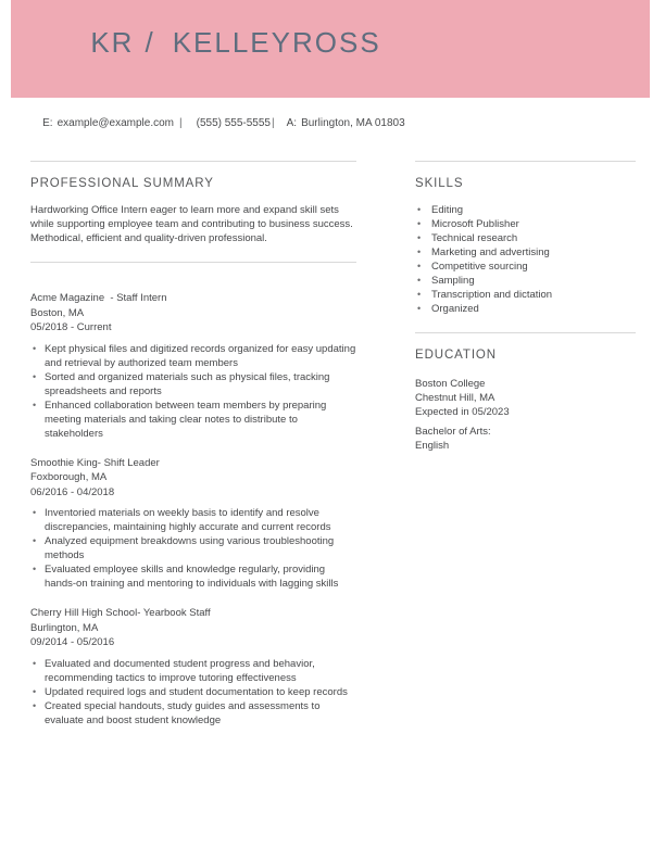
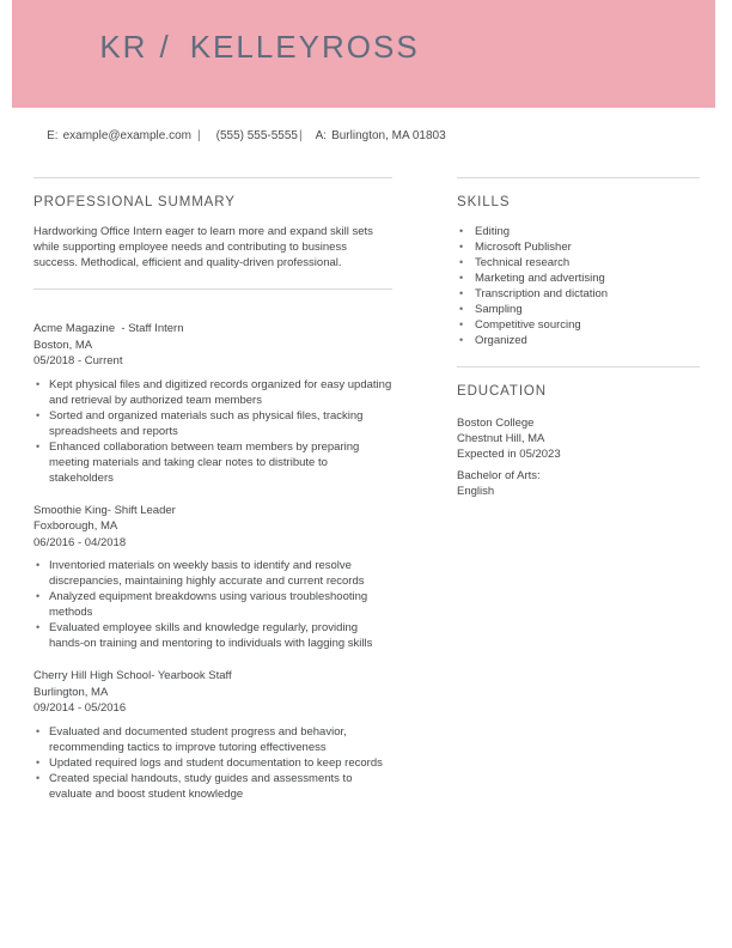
  KR / KELLEYROSS
  E: example@example.com | (555) 555-5555| A: Burlington, MA 01803
  PROFESSIONAL SUMMARY
- Hardworking Office Intern eager to learn more and expand skill sets while supporting employee team and contributing to business success. Methodical, efficient and quality-driven professional.
+ Hardworking Office Intern eager to learn more and expand skill sets while supporting employee needs and contributing to business success. Methodical, efficient and quality-driven professional.
  Acme Magazine - Staff Intern
  Boston, MA
  05/2018 - Current
  •
  Kept physical files and digitized records organized for easy updating and retrieval by authorized team members
  •
  Sorted and organized materials such as physical files, tracking spreadsheets and reports
  •
  Enhanced collaboration between team members by preparing meeting materials and taking clear notes to distribute to stakeholders
  Smoothie King- Shift Leader
  Foxborough, MA
  06/2016 - 04/2018
  •
  Inventoried materials on weekly basis to identify and resolve discrepancies, maintaining highly accurate and current records
  •
  Analyzed equipment breakdowns using various troubleshooting methods
  •
  Evaluated employee skills and knowledge regularly, providing hands-on training and mentoring to individuals with lagging skills
  Cherry Hill High School- Yearbook Staff
  Burlington, MA
  09/2014 - 05/2016
  •
  Evaluated and documented student progress and behavior, recommending tactics to improve tutoring effectiveness
  •
  Updated required logs and student documentation to keep records
  •
  Created special handouts, study guides and assessments to evaluate and boost student knowledge
  SKILLS
  •
  Editing
  •
  Microsoft Publisher
  •
  Technical research
  •
  Marketing and advertising
  •
- Competitive sourcing
+ Transcription and dictation
  •
  Sampling
  •
- Transcription and dictation
+ Competitive sourcing
  •
  Organized
  EDUCATION
  Boston College
  Chestnut Hill, MA
  Expected in 05/2023
  Bachelor of Arts:
  English
